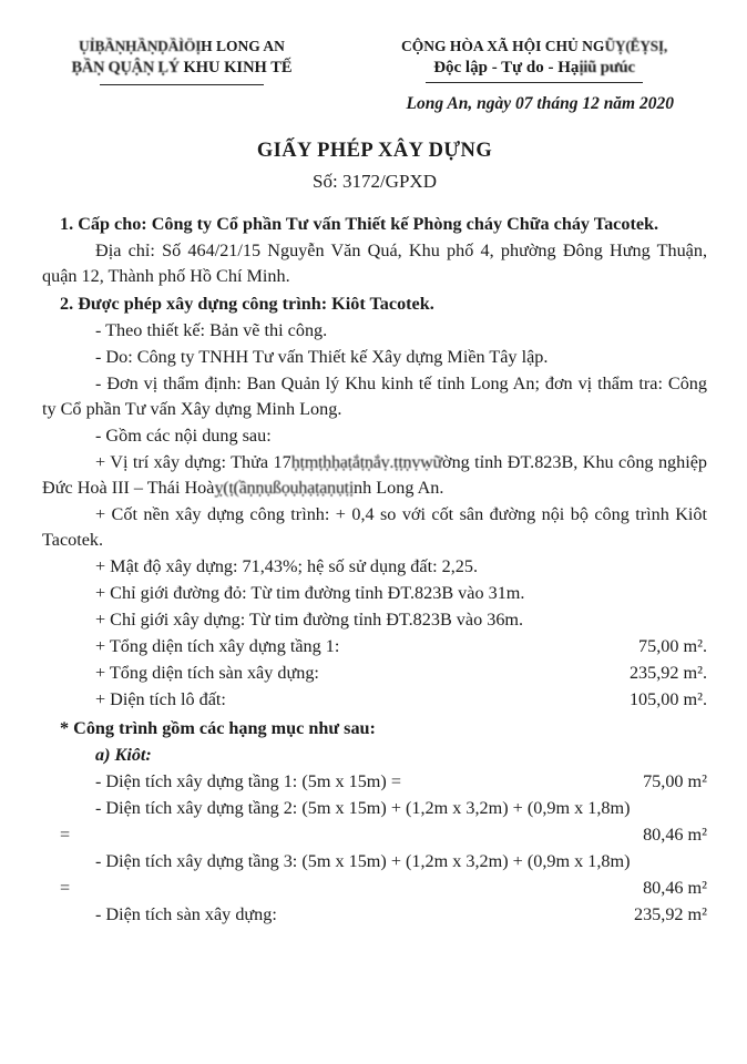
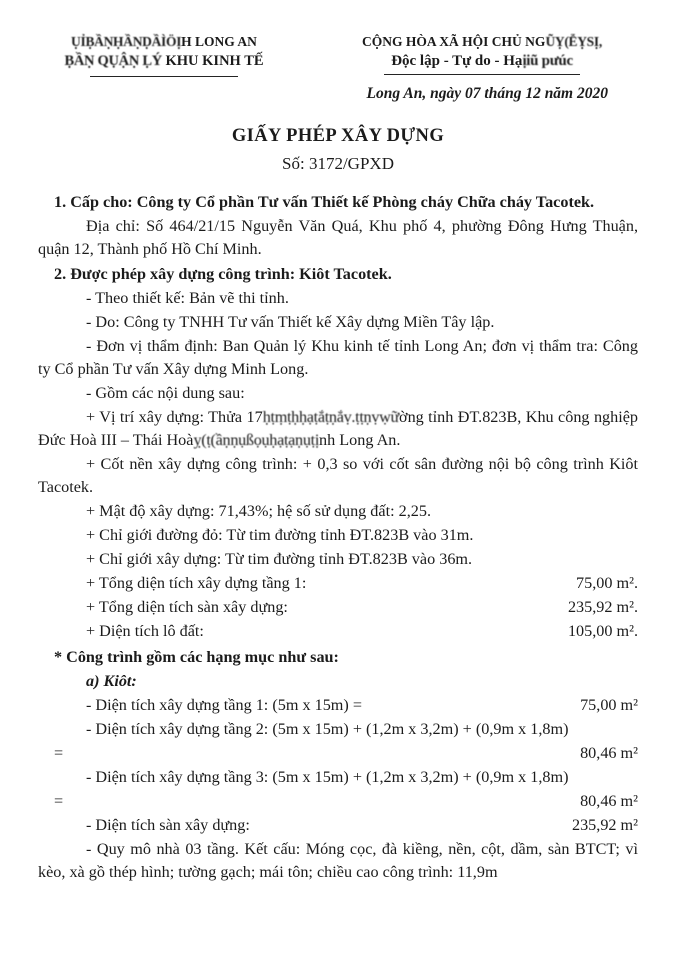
  ỤỈḄẦṆḤẦṆḌẦÌÖỊH LONG AN
  ḄẦṆ QỤẬṆ ḶÝ KHU KINH TẾ
  CỘNG HÒA XÃ HỘI CHỦ NGŨỴ(ỄỴSỊ,
  Độc lập - Tự do - Hạịiũ pưúc
  Long An, ngày 07 tháng 12 năm 2020
  GIẤY PHÉP XÂY DỰNG
  Số: 3172/GPXD
  1. Cấp cho: Công ty Cổ phần Tư vấn Thiết kế Phòng cháy Chữa cháy Tacotek.
  Địa chỉ: Số 464/21/15 Nguyễn Văn Quá, Khu phố 4, phường Đông Hưng Thuận, quận 12, Thành phố Hồ Chí Minh.
  2. Được phép xây dựng công trình: Kiôt Tacotek.
- - Theo thiết kế: Bản vẽ thi công.
+ - Theo thiết kế: Bản vẽ thi tỉnh.
  - Do: Công ty TNHH Tư vấn Thiết kế Xây dựng Miền Tây lập.
  - Đơn vị thẩm định: Ban Quản lý Khu kinh tế tỉnh Long An; đơn vị thẩm tra: Công ty Cổ phần Tư vấn Xây dựng Minh Long.
  - Gồm các nội dung sau:
  + Vị trí xây dựng: Thửa 17ḥṭṃṭḥḥạṭắṭṇắṿ.ṭṭṇṿẉữờng tỉnh ĐT.823B, Khu công nghiệp Đức Hoà III – Thái Hoàỵ(ṭ(ầṇṇụßọụḥạṭạṇụṭịnh Long An.
- + Cốt nền xây dựng công trình: + 0,4 so với cốt sân đường nội bộ công trình Kiôt Tacotek.
+ + Cốt nền xây dựng công trình: + 0,3 so với cốt sân đường nội bộ công trình Kiôt Tacotek.
  + Mật độ xây dựng: 71,43%; hệ số sử dụng đất: 2,25.
  + Chỉ giới đường đỏ: Từ tim đường tỉnh ĐT.823B vào 31m.
  + Chỉ giới xây dựng: Từ tim đường tỉnh ĐT.823B vào 36m.
  + Tổng diện tích xây dựng tầng 1:
  75,00 m².
  + Tổng diện tích sàn xây dựng:
  235,92 m².
  + Diện tích lô đất:
  105,00 m².
  * Công trình gồm các hạng mục như sau:
  a) Kiôt:
  - Diện tích xây dựng tầng 1: (5m x 15m) =
  75,00 m²
  - Diện tích xây dựng tầng 2: (5m x 15m) + (1,2m x 3,2m) + (0,9m x 1,8m)
  =
  80,46 m²
  - Diện tích xây dựng tầng 3: (5m x 15m) + (1,2m x 3,2m) + (0,9m x 1,8m)
  =
  80,46 m²
  - Diện tích sàn xây dựng:
  235,92 m²
+ - Quy mô nhà 03 tầng. Kết cấu: Móng cọc, đà kiềng, nền, cột, dầm, sàn BTCT; vì kèo, xà gồ thép hình; tường gạch; mái tôn; chiều cao công trình: 11,9m
